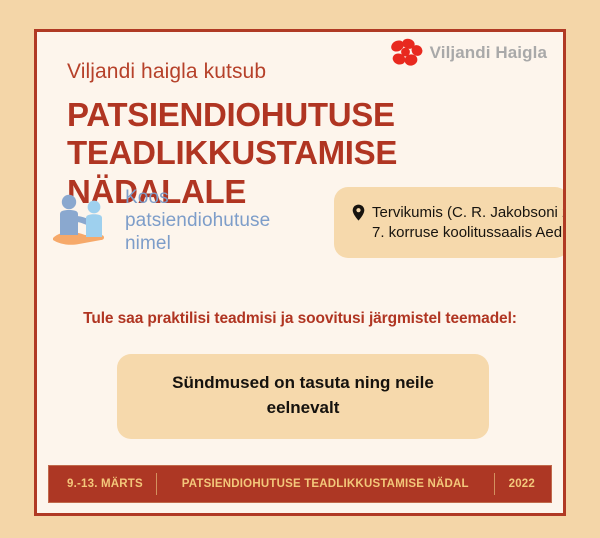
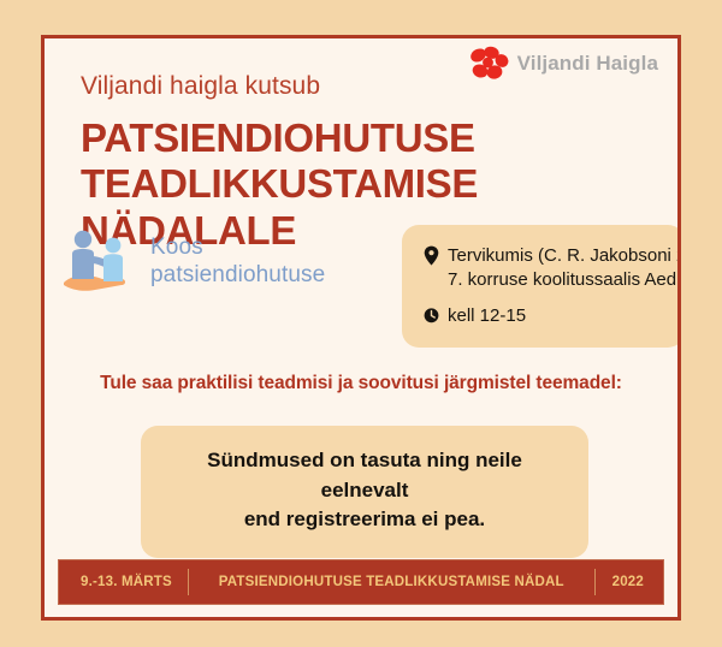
  Viljandi Haigla
  Viljandi haigla kutsub
  PATSIENDIOHUTUSE
  TEADLIKKUSTAMISE NÄDALALE
  Koos
  patsiendiohutuse
- nimel
  Tervikumis (C. R. Jakobsoni
  7. korruse koolitussaalis Aed
+ kell 12-15
  Tule saa praktilisi teadmisi ja soovitusi järgmistel teemadel:
  Sündmused on tasuta ning neile eelnevalt
+ end registreerima ei pea.
  9.-13. MÄRTS
  PATSIENDIOHUTUSE TEADLIKKUSTAMISE NÄDAL
  2022
